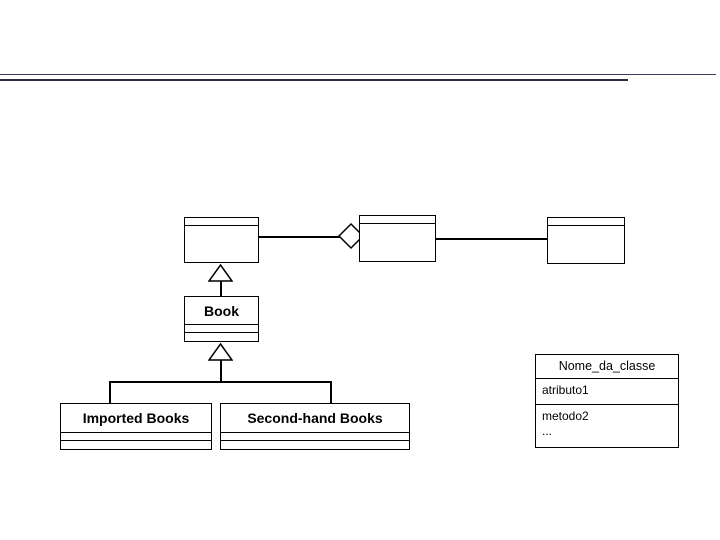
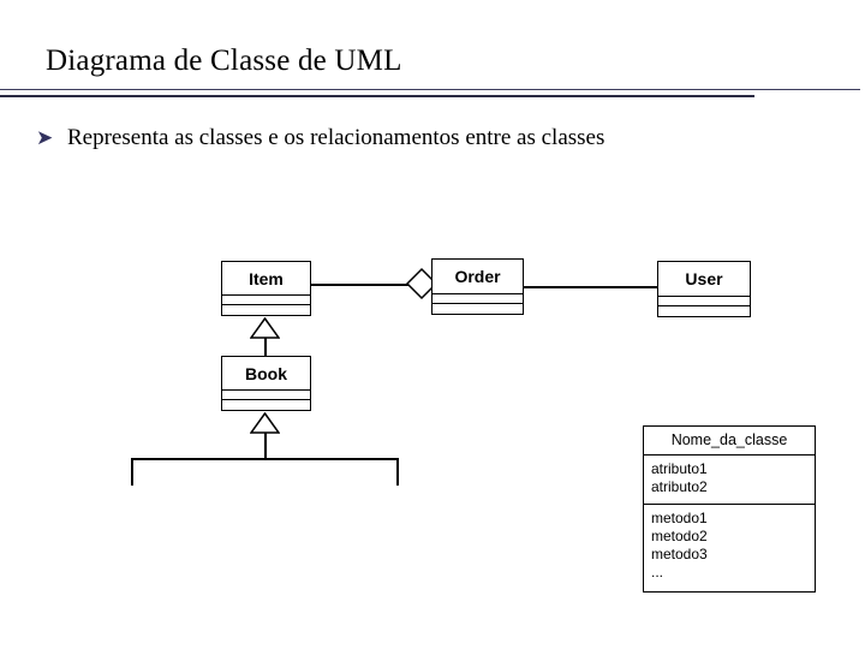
+ Diagrama de Classe de UML
+ ➤
+ Representa as classes e os relacionamentos entre as classes
+ Item
+ Order
+ User
  Book
- Imported Books
- Second-hand Books
  Nome_da_classe
  atributo1
+ atributo2
+ metodo1
  metodo2
+ metodo3
  ...
